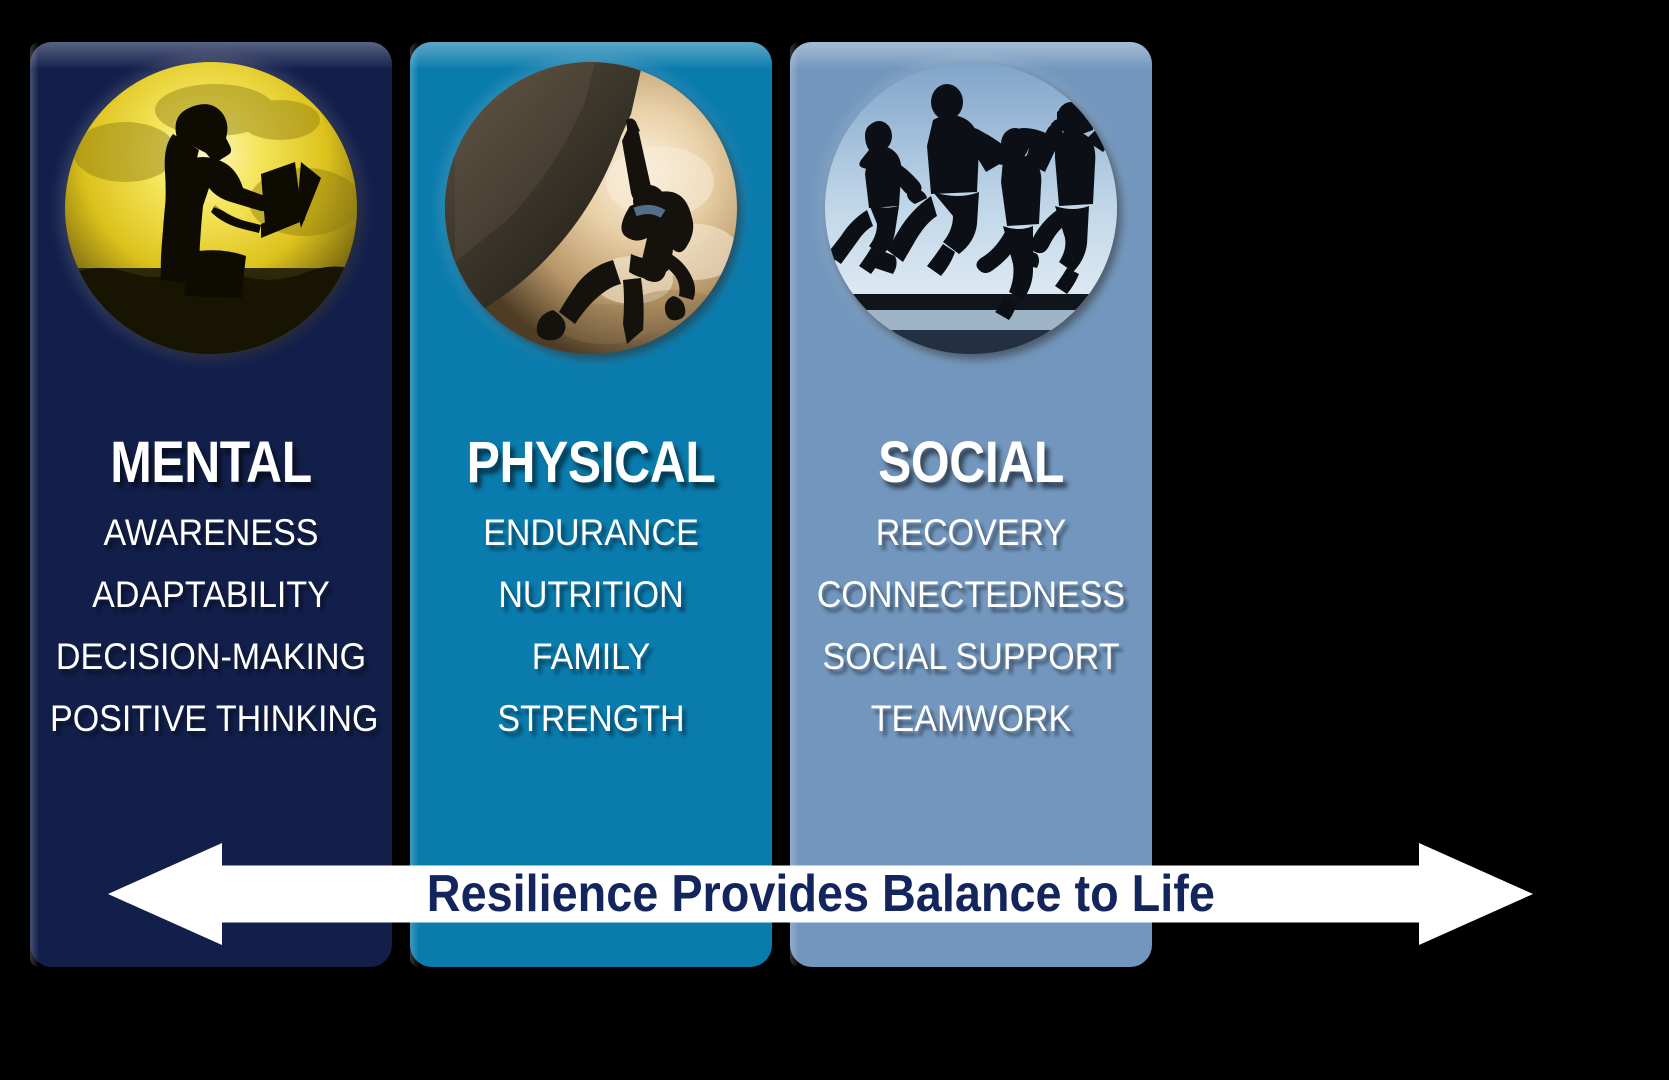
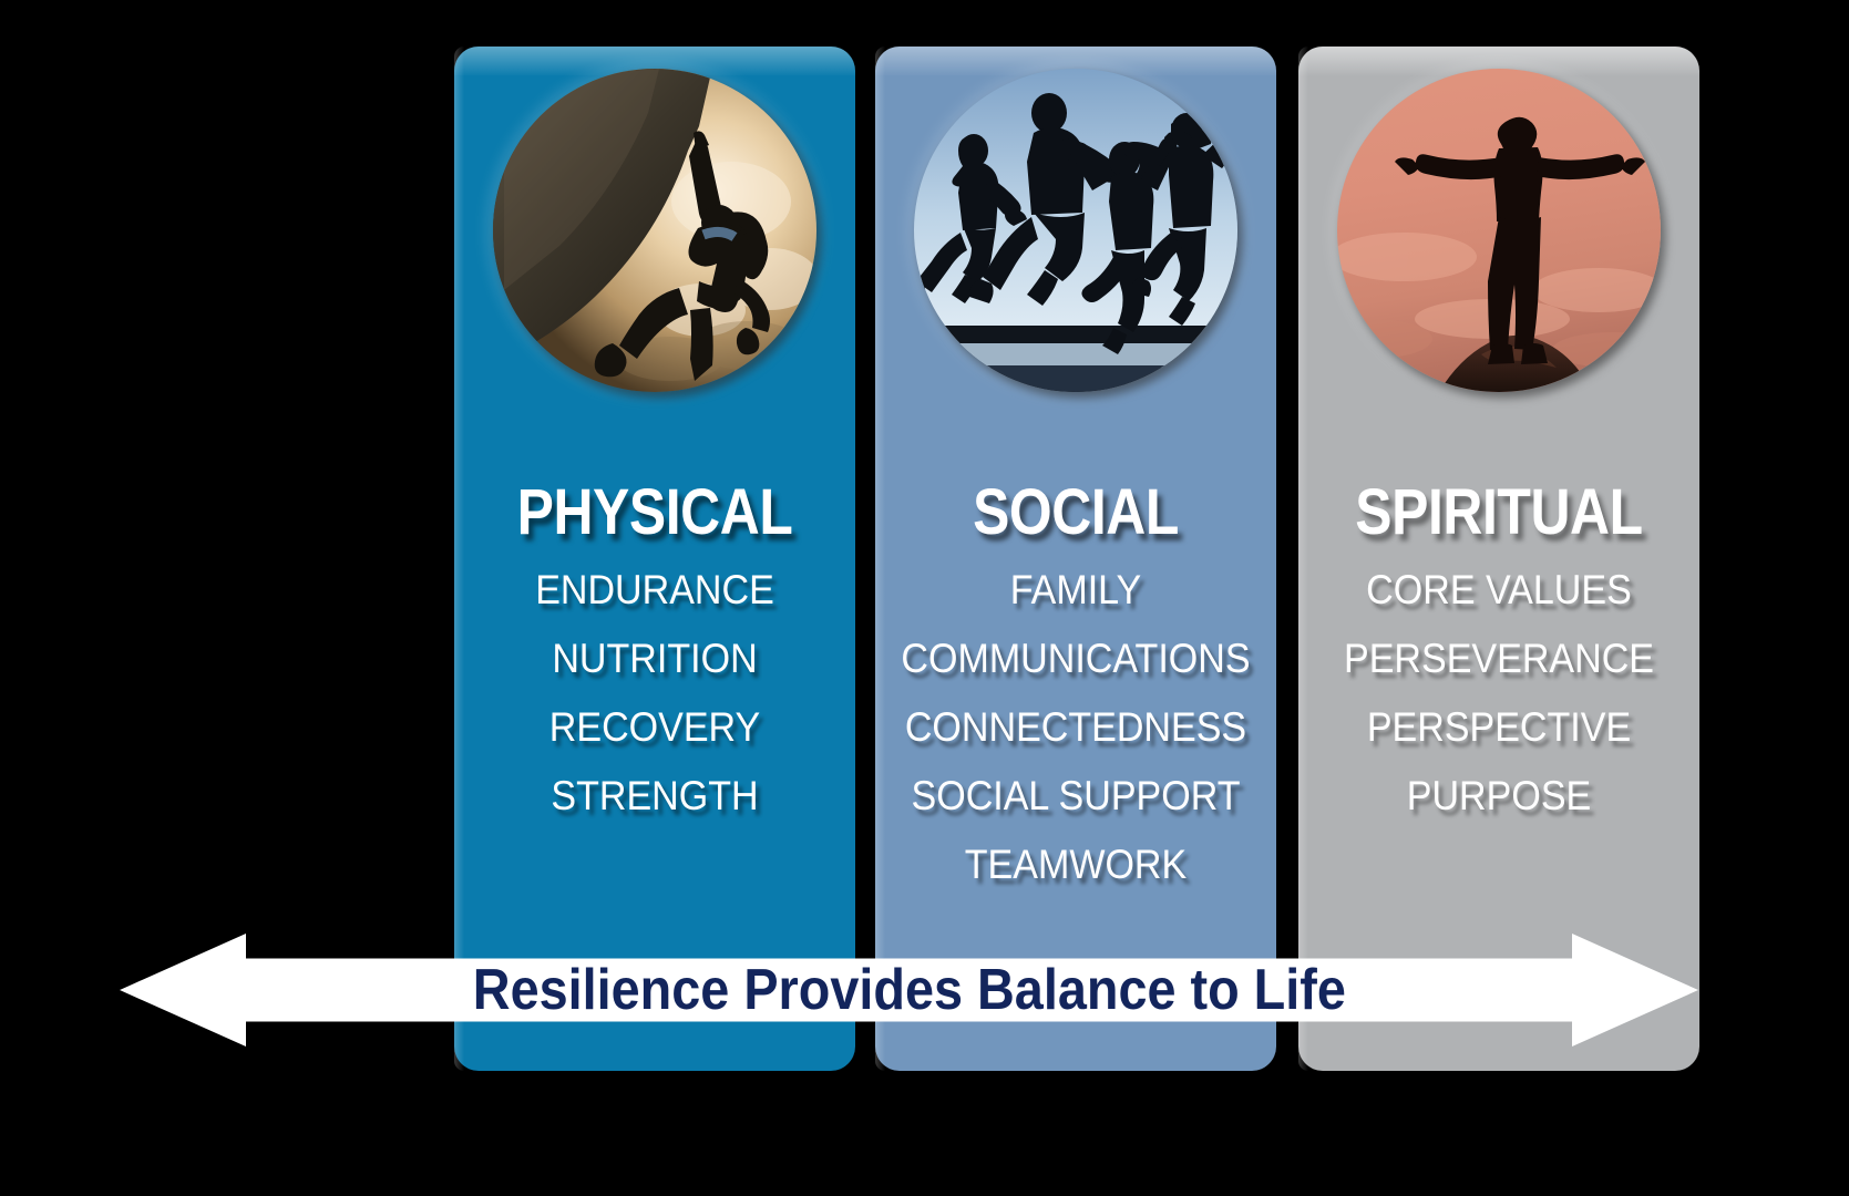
- MENTAL
- AWARENESS
- ADAPTABILITY
- DECISION-MAKING
- POSITIVE THINKING
  PHYSICAL
  ENDURANCE
  NUTRITION
- FAMILY
+ RECOVERY
  STRENGTH
  SOCIAL
- RECOVERY
+ FAMILY
+ COMMUNICATIONS
  CONNECTEDNESS
  SOCIAL SUPPORT
  TEAMWORK
+ SPIRITUAL
+ CORE VALUES
+ PERSEVERANCE
+ PERSPECTIVE
+ PURPOSE
  Resilience Provides Balance to Life
